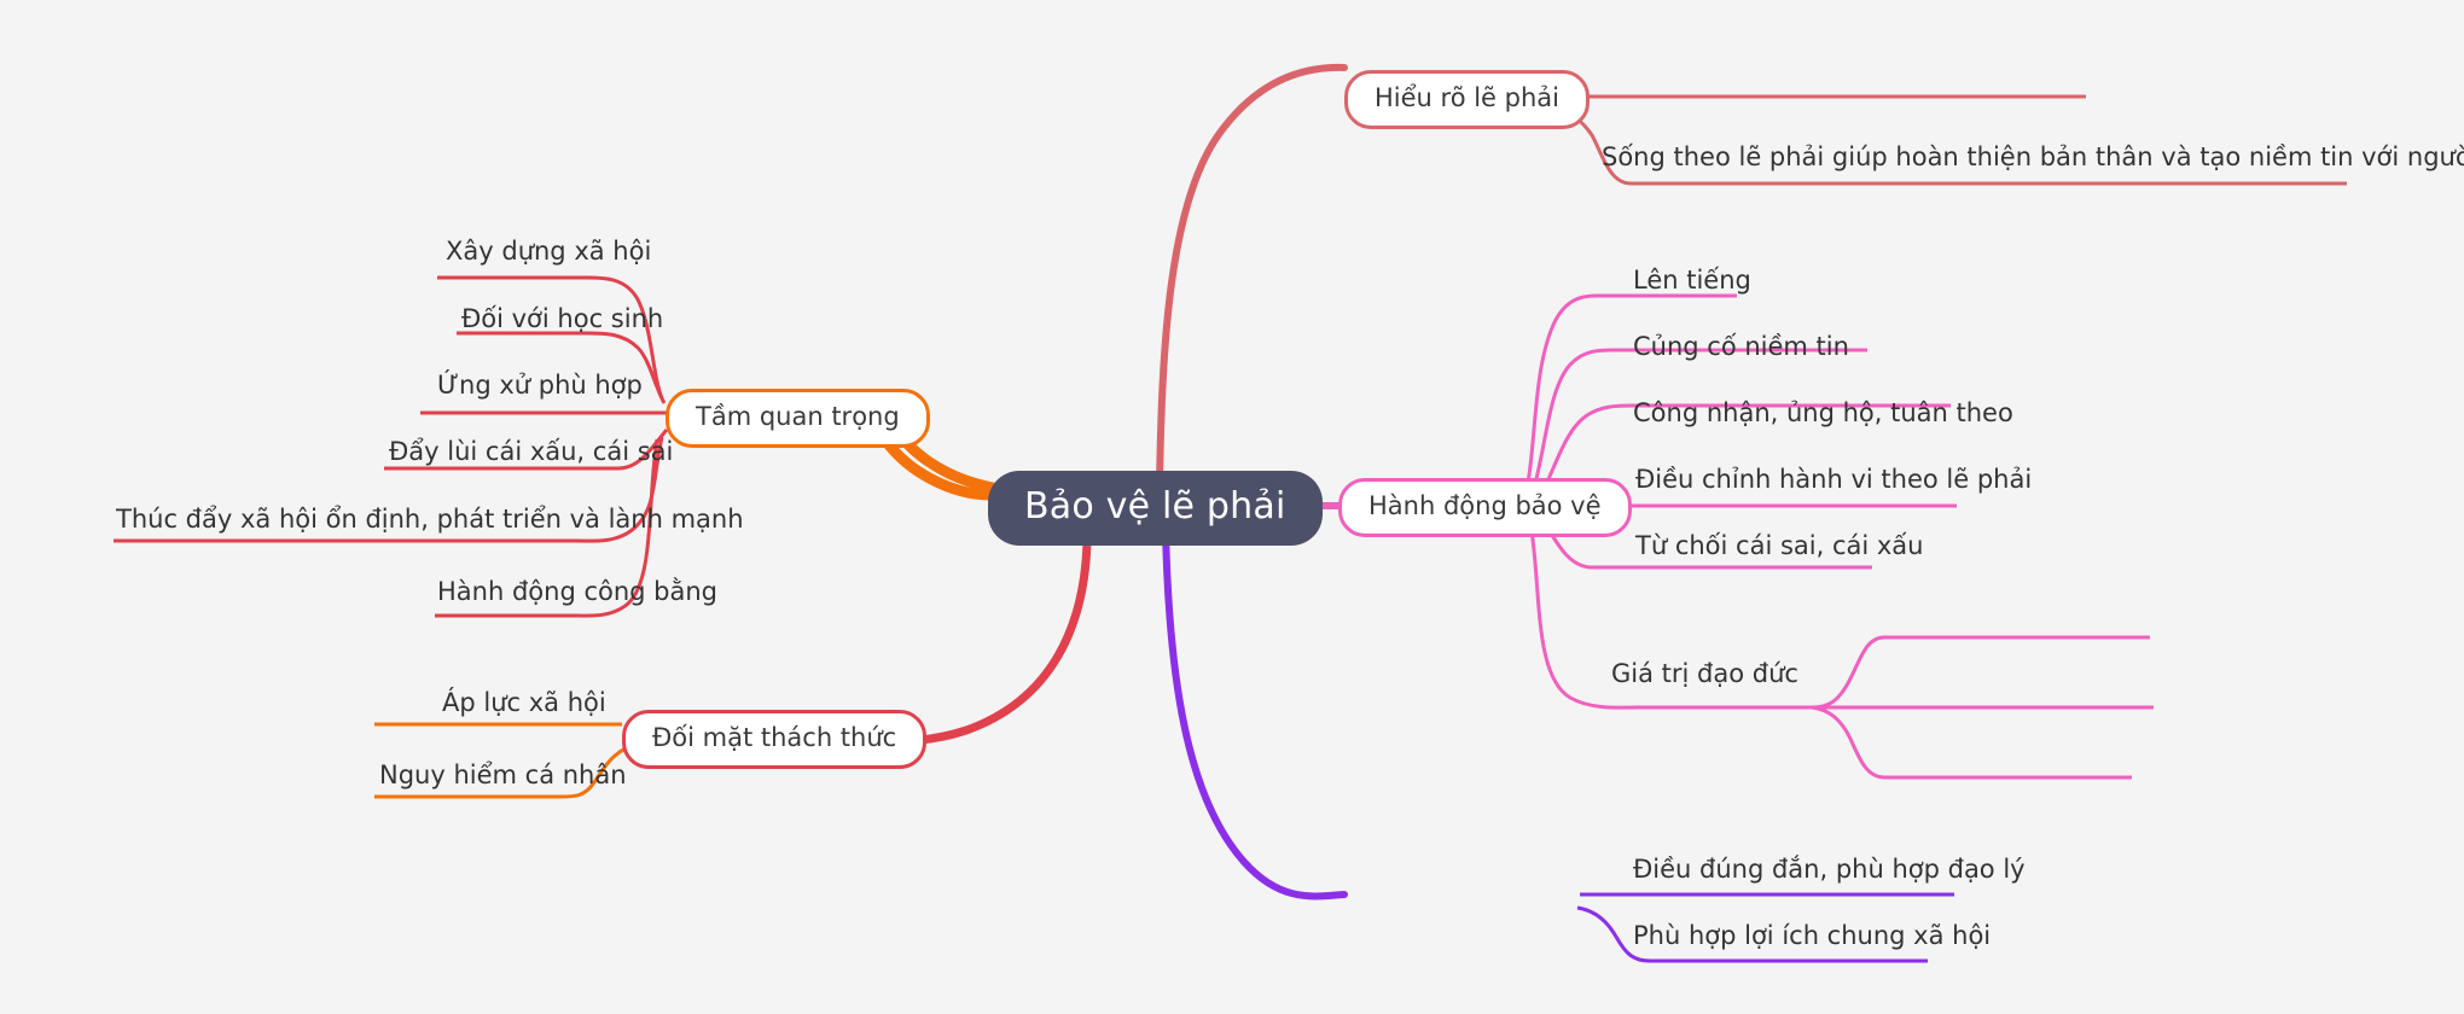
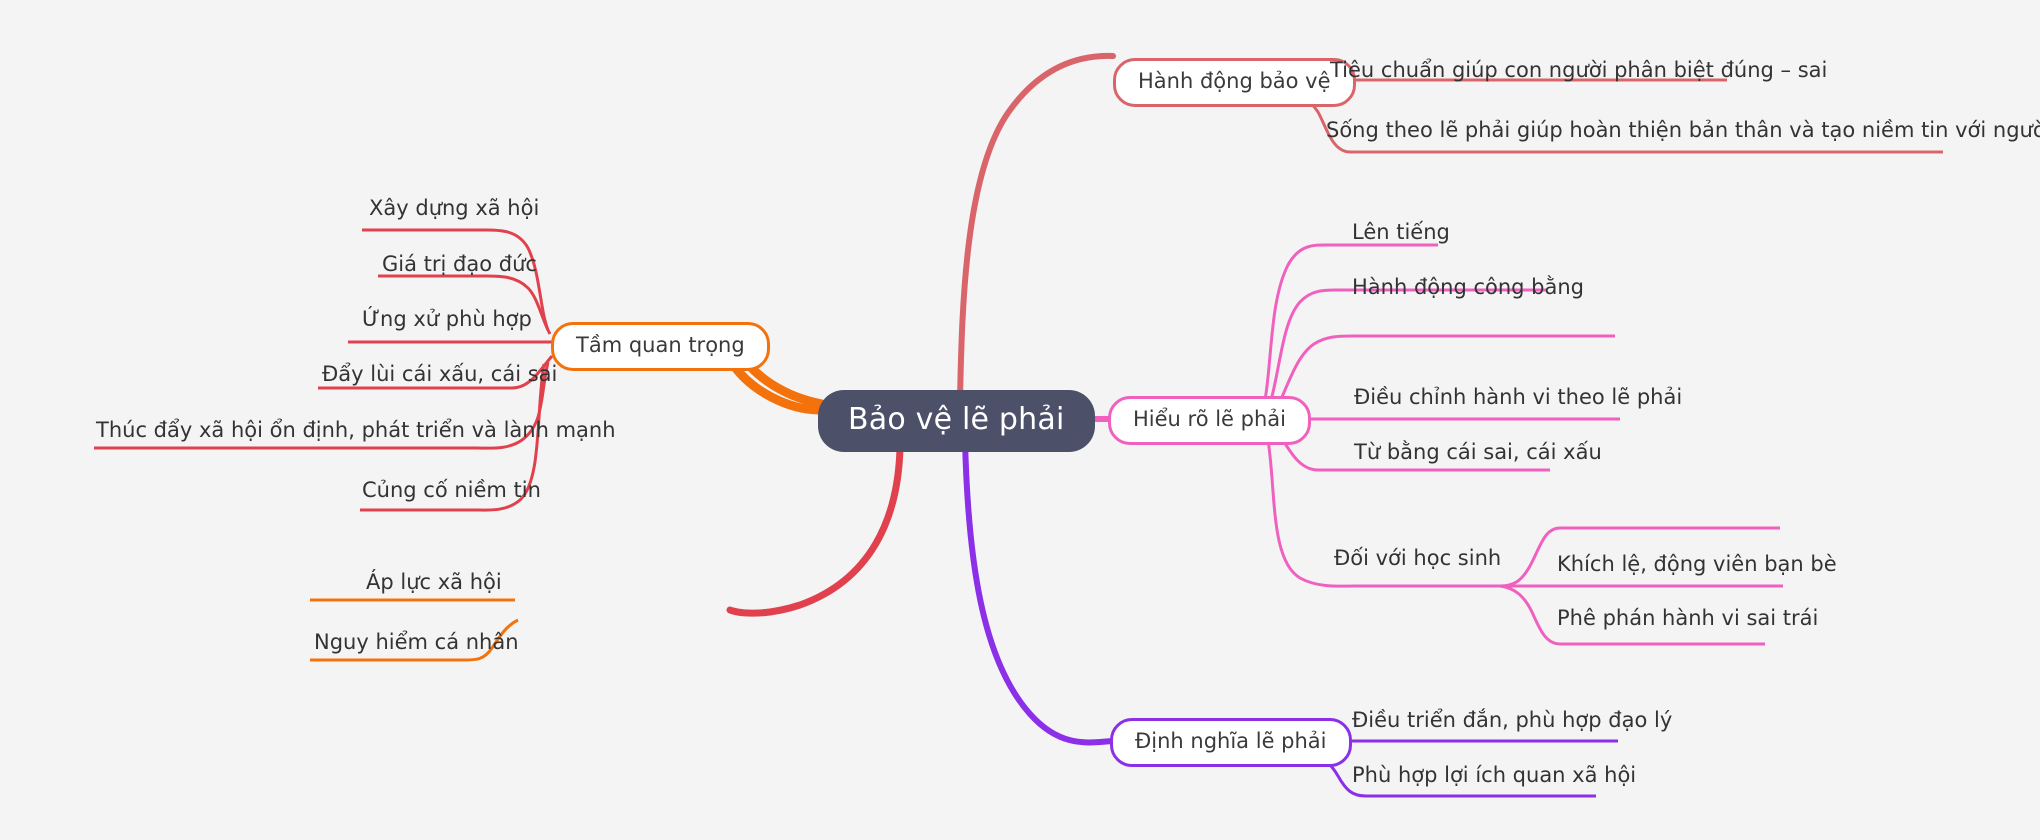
  Bảo vệ lẽ phải
- Hiểu rõ lẽ phải
+ Hành động bảo vệ
+ Tiêu chuẩn giúp con người phân biệt đúng – sai
  Sống theo lẽ phải giúp hoàn thiện bản thân và tạo niềm tin với ngườ
- Hành động bảo vệ
+ Hiểu rõ lẽ phải
  Lên tiếng
- Củng cố niềm tin
+ Hành động công bằng
- Công nhận, ủng hộ, tuân theo
  Điều chỉnh hành vi theo lẽ phải
- Từ chối cái sai, cái xấu
+ Từ bằng cái sai, cái xấu
- Giá trị đạo đức
+ Đối với học sinh
+ Khích lệ, động viên bạn bè
+ Phê phán hành vi sai trái
+ Định nghĩa lẽ phải
- Điều đúng đắn, phù hợp đạo lý
+ Điều triển đắn, phù hợp đạo lý
- Phù hợp lợi ích chung xã hội
+ Phù hợp lợi ích quan xã hội
  Tầm quan trọng
  Xây dựng xã hội
- Đối với học sinh
+ Giá trị đạo đức
  Ứng xử phù hợp
  Đẩy lùi cái xấu, cái sai
  Thúc đẩy xã hội ổn định, phát triển và lành mạnh
- Hành động công bằng
+ Củng cố niềm tin
- Đối mặt thách thức
  Áp lực xã hội
  Nguy hiểm cá nhân
